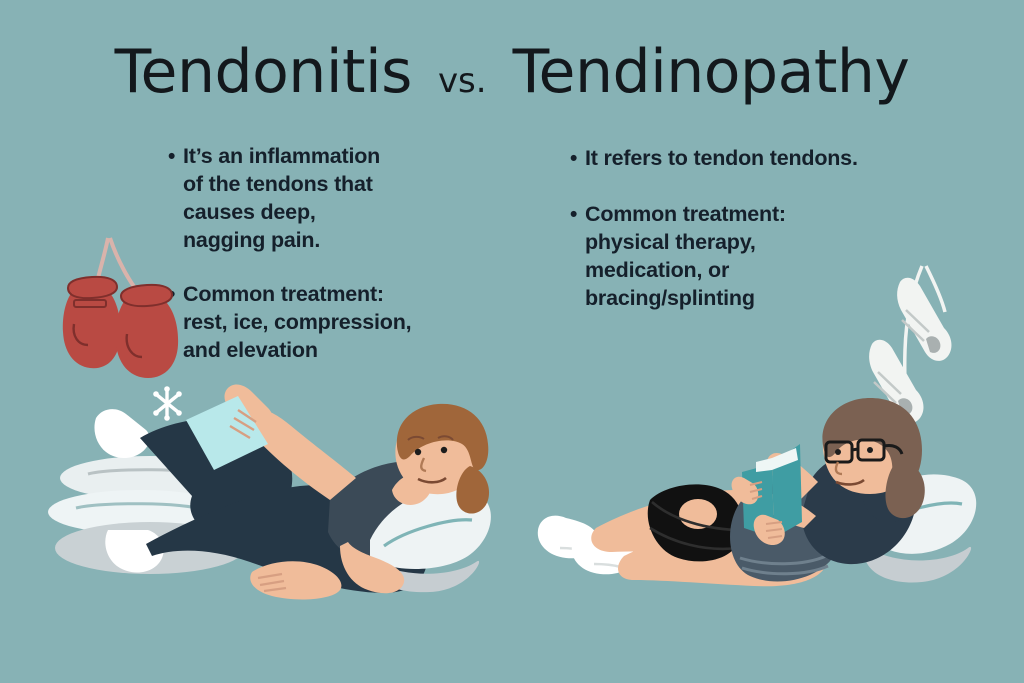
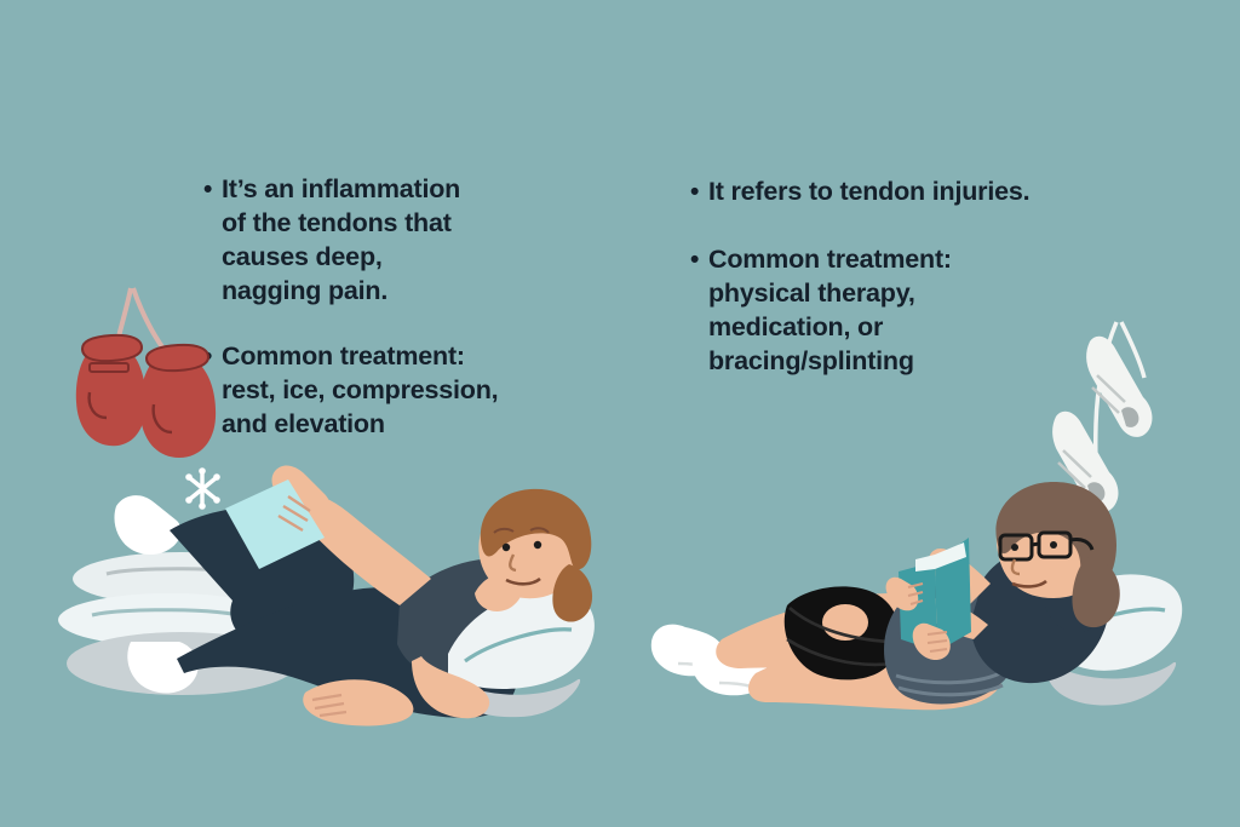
- Tendonitis
- vs.
- Tendinopathy
  •
  It’s an inflammation
  of the tendons that
  causes deep,
  nagging pain.
  Common treatment:
  rest, ice, compression,
  and elevation
  •
- It refers to tendon tendons.
+ It refers to tendon injuries.
  •
  Common treatment:
  physical therapy,
  medication, or
  bracing/splinting
